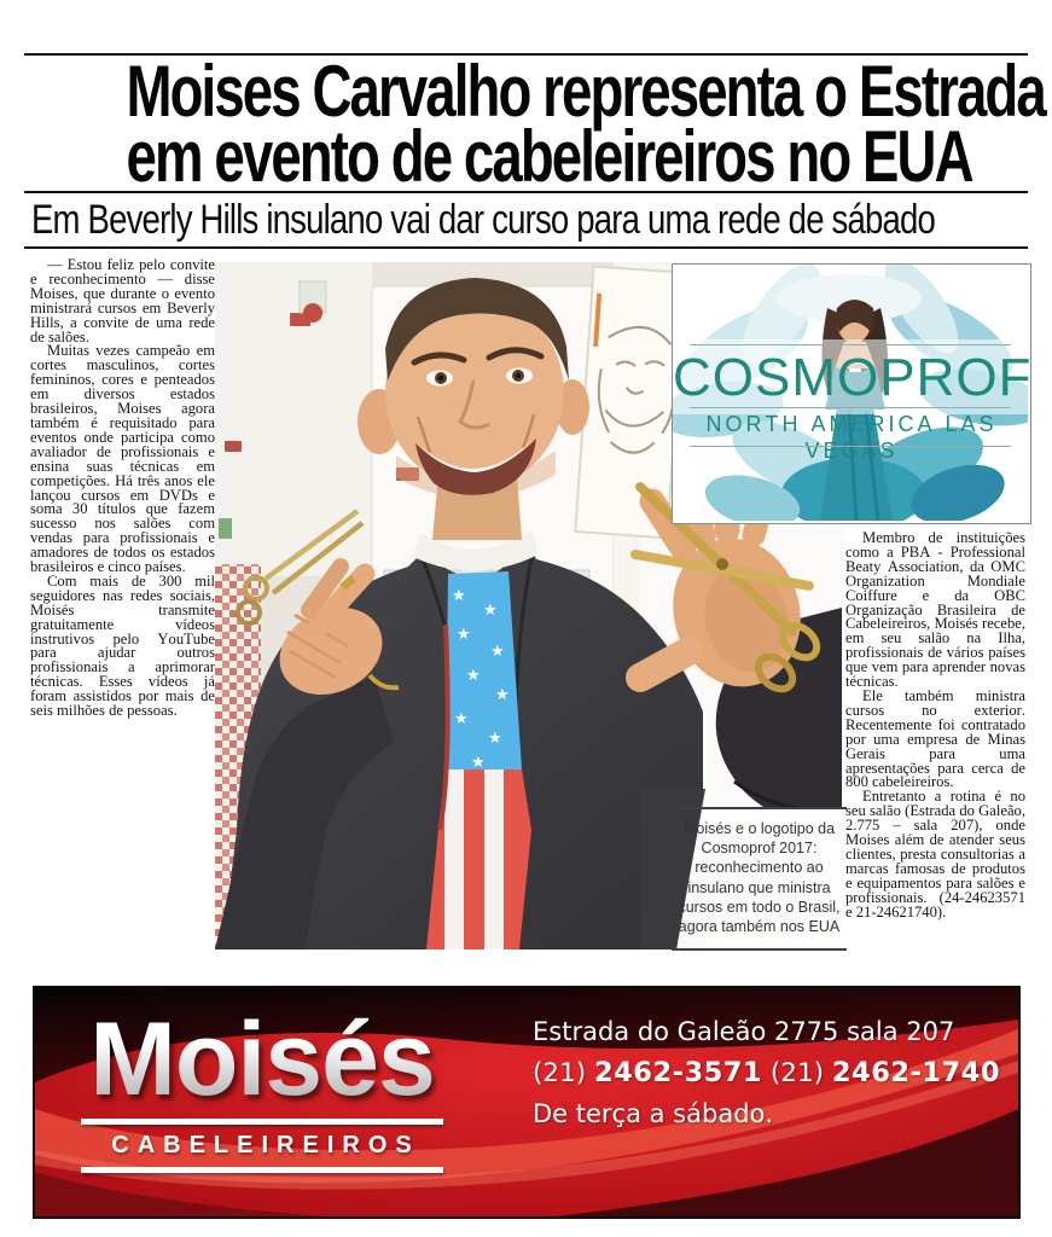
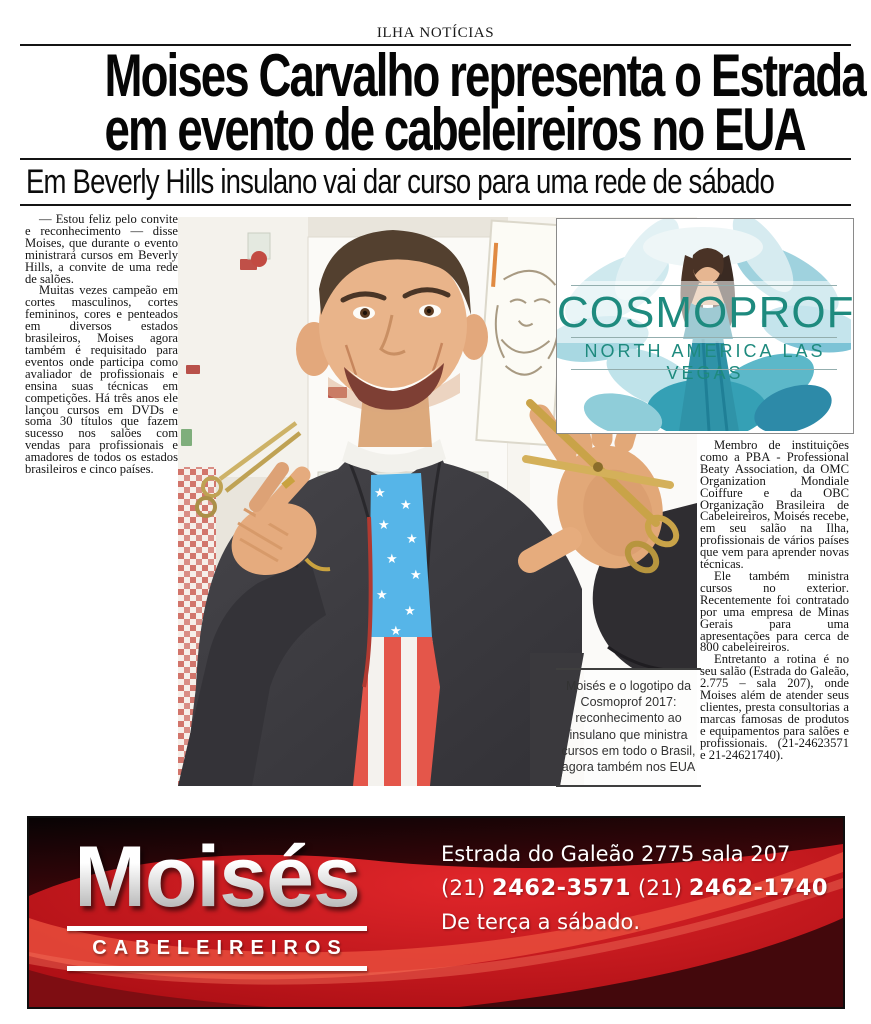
+ ILHA NOTÍCIAS
  Moises Carvalho representa o Estrada
  em evento de cabeleireiros no EUA
  Em Beverly Hills insulano vai dar curso para uma rede de sábado
  — Estou feliz pelo convite e reconhecimento — disse Moises, que durante o evento ministrará cursos em Beverly Hills, a convite de uma rede de salões.
  Muitas vezes campeão em cortes masculinos, cortes femininos, cores e penteados em diversos estados brasileiros, Moises agora também é requisitado para eventos onde participa como avaliador de profissionais e ensina suas técnicas em competições. Há três anos ele lançou cursos em DVDs e soma 30 títulos que fazem sucesso nos salões com vendas para profissionais e amadores de todos os estados brasileiros e cinco países.
- Com mais de 300 mil seguidores nas redes sociais, Moisés transmite gratuitamente vídeos instrutivos pelo YouTube para ajudar outros profissionais a aprimorar técnicas. Esses vídeos já foram assistidos por mais de seis milhões de pessoas.
  ★
  ★
  ★
  ★
  ★
  ★
  ★
  ★
  ★
  COSMOPROF
  NORTH AMERICA LAS VEGAS
  Moisés e o logotipo da Cosmoprof 2017: reconhecimento ao insulano que ministra cursos em todo o Brasil, agora também nos EUA
  Membro de instituições como a PBA - Professional Beaty Association, da OMC Organization Mondiale Coiffure e da OBC Organização Brasileira de Cabeleireiros, Moisés recebe, em seu salão na Ilha, profissionais de vários países que vem para aprender novas técnicas.
  Ele também ministra cursos no exterior. Recentemente foi contratado por uma empresa de Minas Gerais para uma apresentações para cerca de 800 cabeleireiros.
- Entretanto a rotina é no seu salão (Estrada do Galeão, 2.775 – sala 207), onde Moises além de atender seus clientes, presta consultorias a marcas famosas de produtos e equipamentos para salões e profissionais. (24-24623571 e 21-24621740).
+ Entretanto a rotina é no seu salão (Estrada do Galeão, 2.775 – sala 207), onde Moises além de atender seus clientes, presta consultorias a marcas famosas de produtos e equipamentos para salões e profissionais. (21-24623571 e 21-24621740).
  Moisés
  CABELEIREIROS
  Estrada do Galeão 2775 sala 207
  (21) 2462-3571 (21) 2462-1740
  De terça a sábado.
